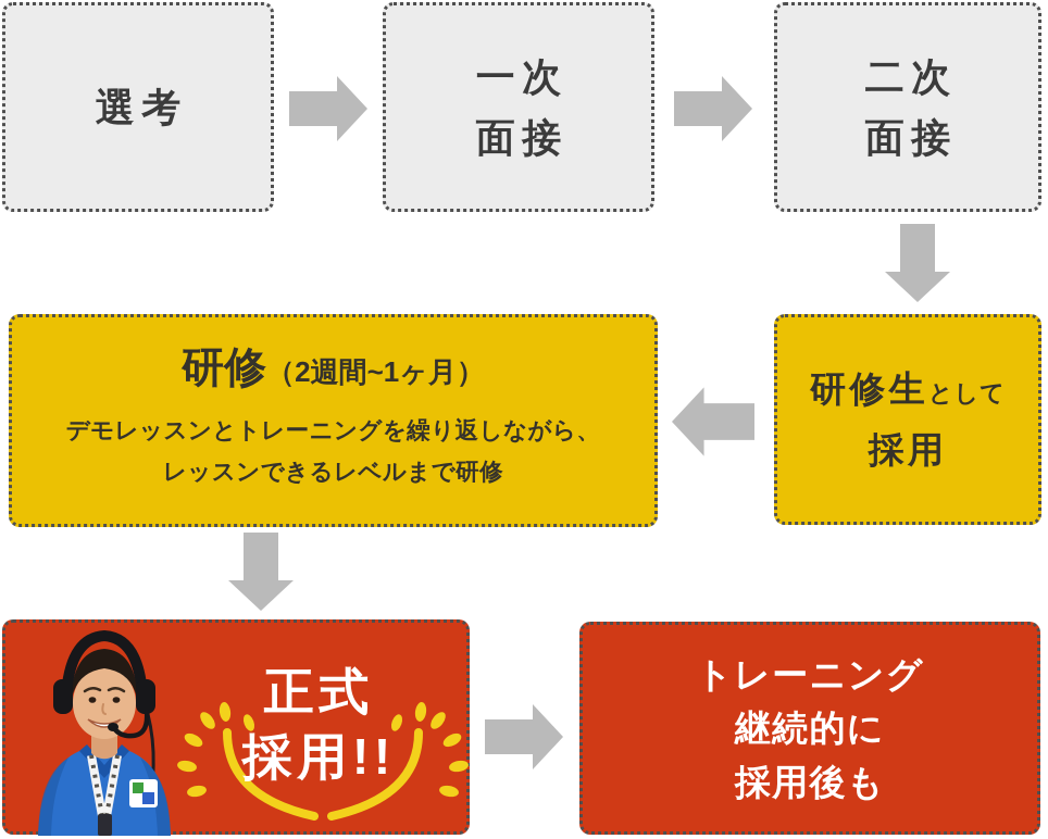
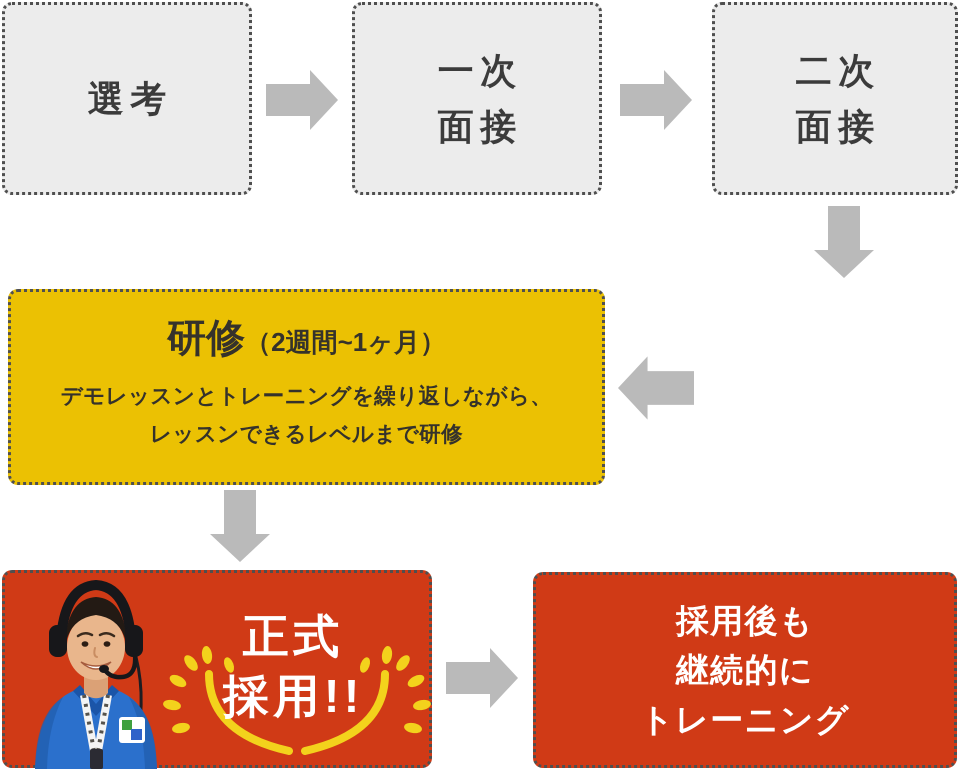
  選考
  一次
  面接
  二次
  面接
- 研修生として
- 採用
  研修（2週間~1ヶ月）
  デモレッスンとトレーニングを繰り返しながら、
  レッスンできるレベルまで研修
  正式
  採用!!
- トレーニング
+ 採用後も
  継続的に
- 採用後も
+ トレーニング
